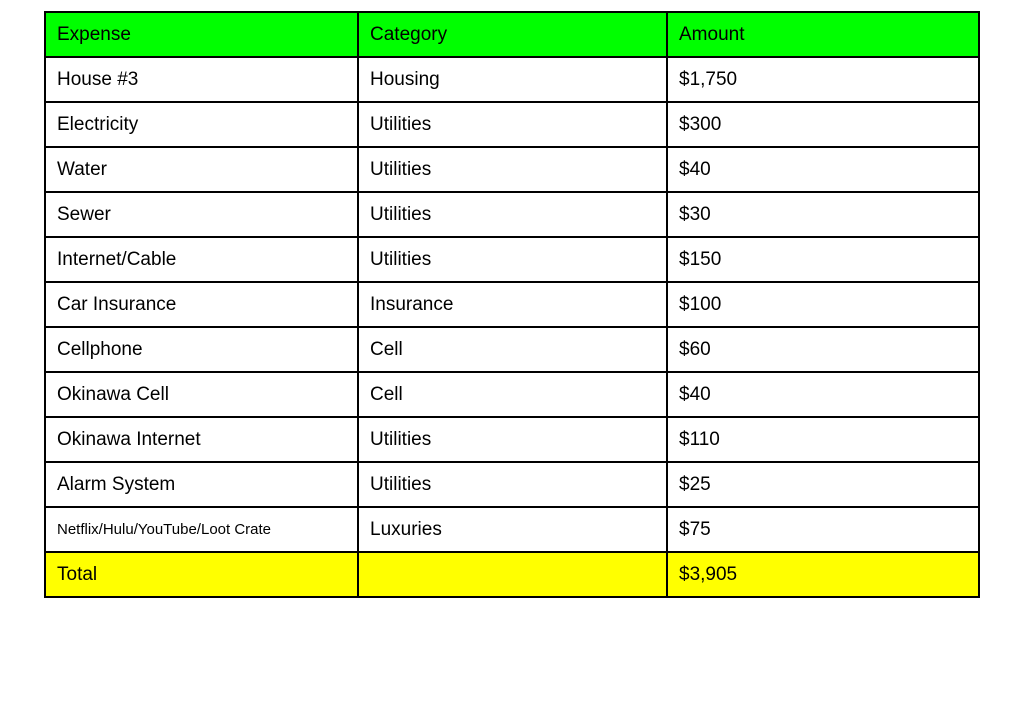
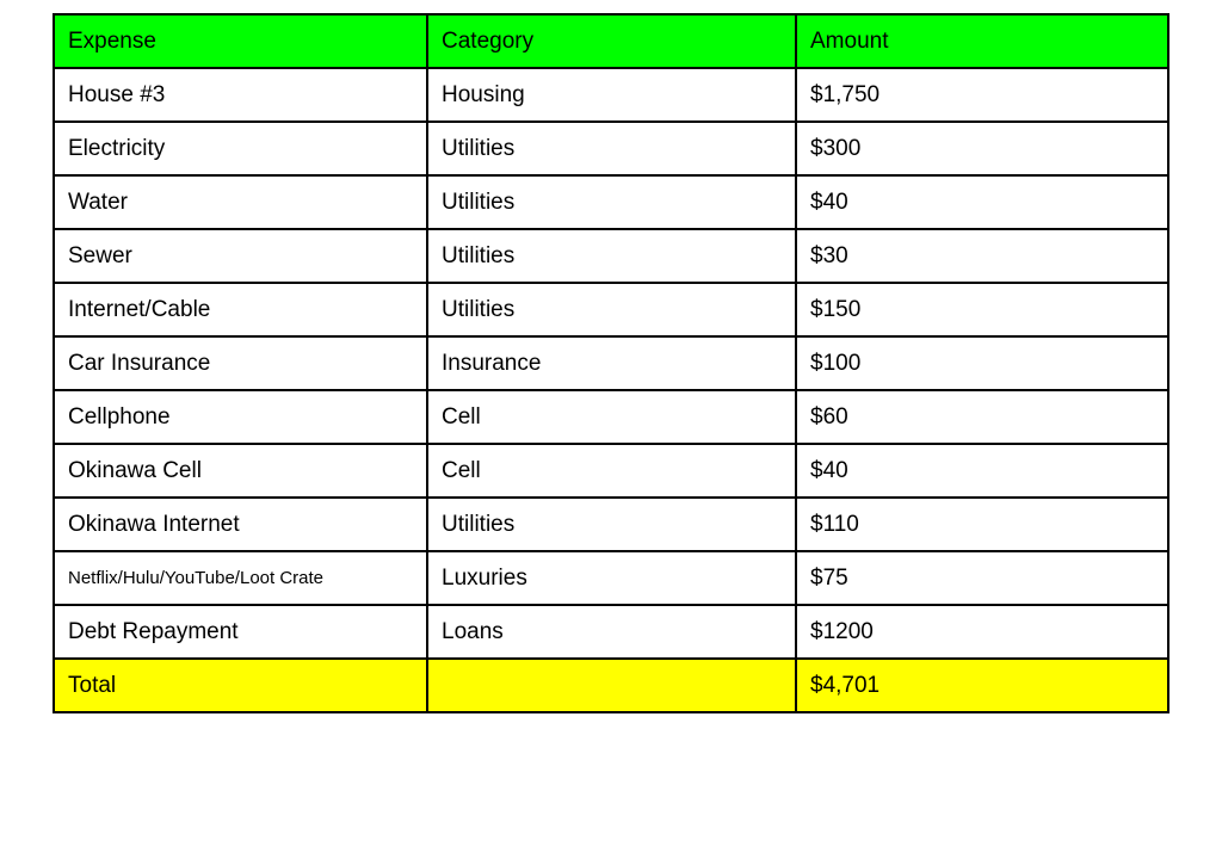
  Expense	Category	Amount
  House #3	Housing	$1,750
  Electricity	Utilities	$300
  Water	Utilities	$40
  Sewer	Utilities	$30
  Internet/Cable	Utilities	$150
  Car Insurance	Insurance	$100
  Cellphone	Cell	$60
  Okinawa Cell	Cell	$40
  Okinawa Internet	Utilities	$110
- Alarm System	Utilities	$25
  Netflix/Hulu/YouTube/Loot Crate	Luxuries	$75
+ Debt Repayment	Loans	$1200
- Total		$3,905
+ Total		$4,701
